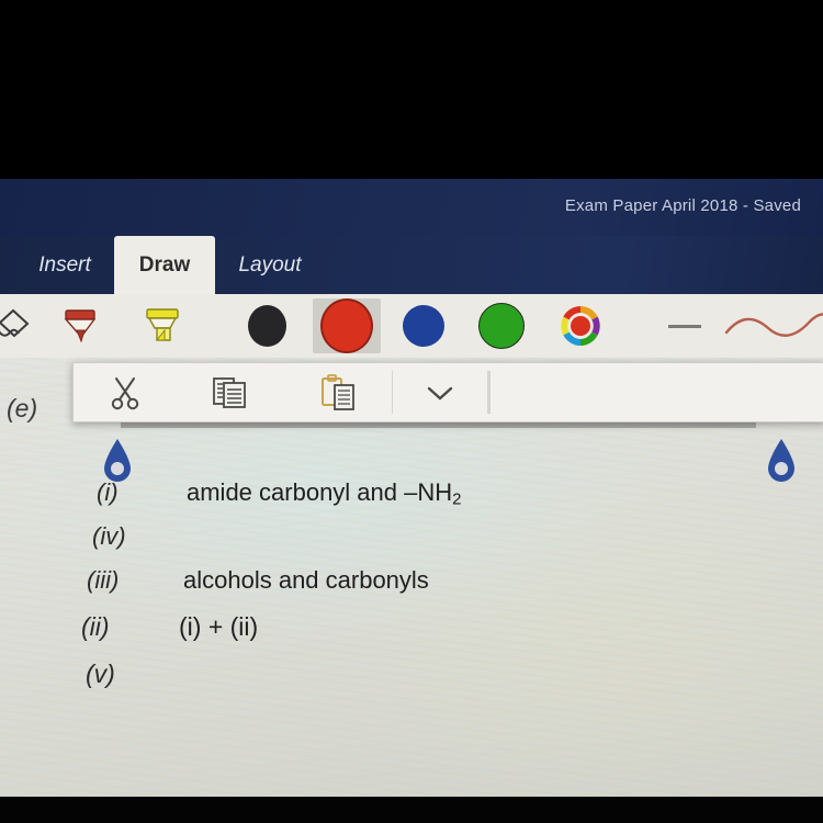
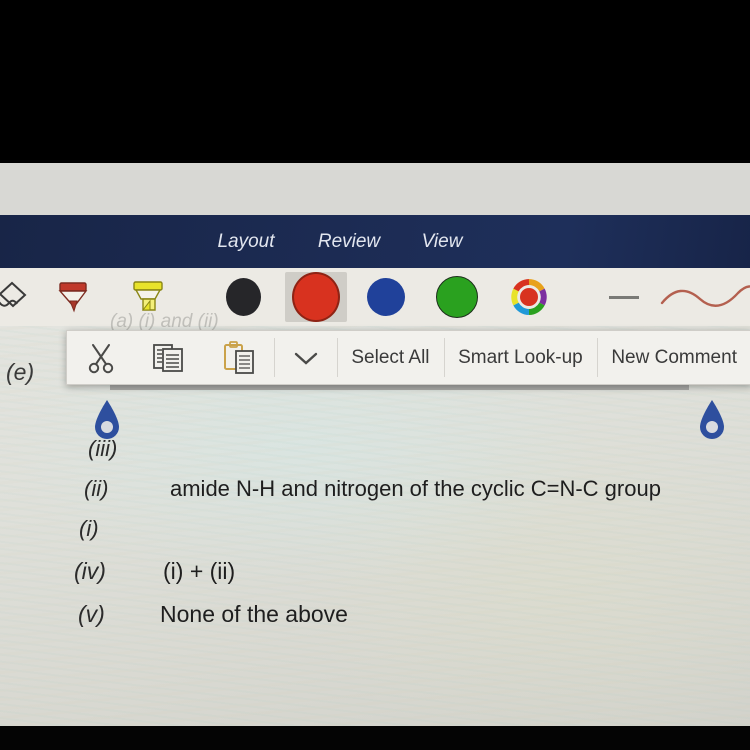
- Exam Paper April 2018 - Saved
- Insert
- Draw
  Layout
+ Review
+ View
+ (a) (i) and (ii)
  (e)
- (i)
+ (iii)
- amide carbonyl and –NH2
- (iv)
+ (ii)
+ amide N-H and nitrogen of the cyclic C=N-C group
- (iii)
+ (i)
- alcohols and carbonyls
- (ii)
+ (iv)
  (i) + (ii)
  (v)
+ None of the above
+ Select All
+ Smart Look-up
+ New Comment
